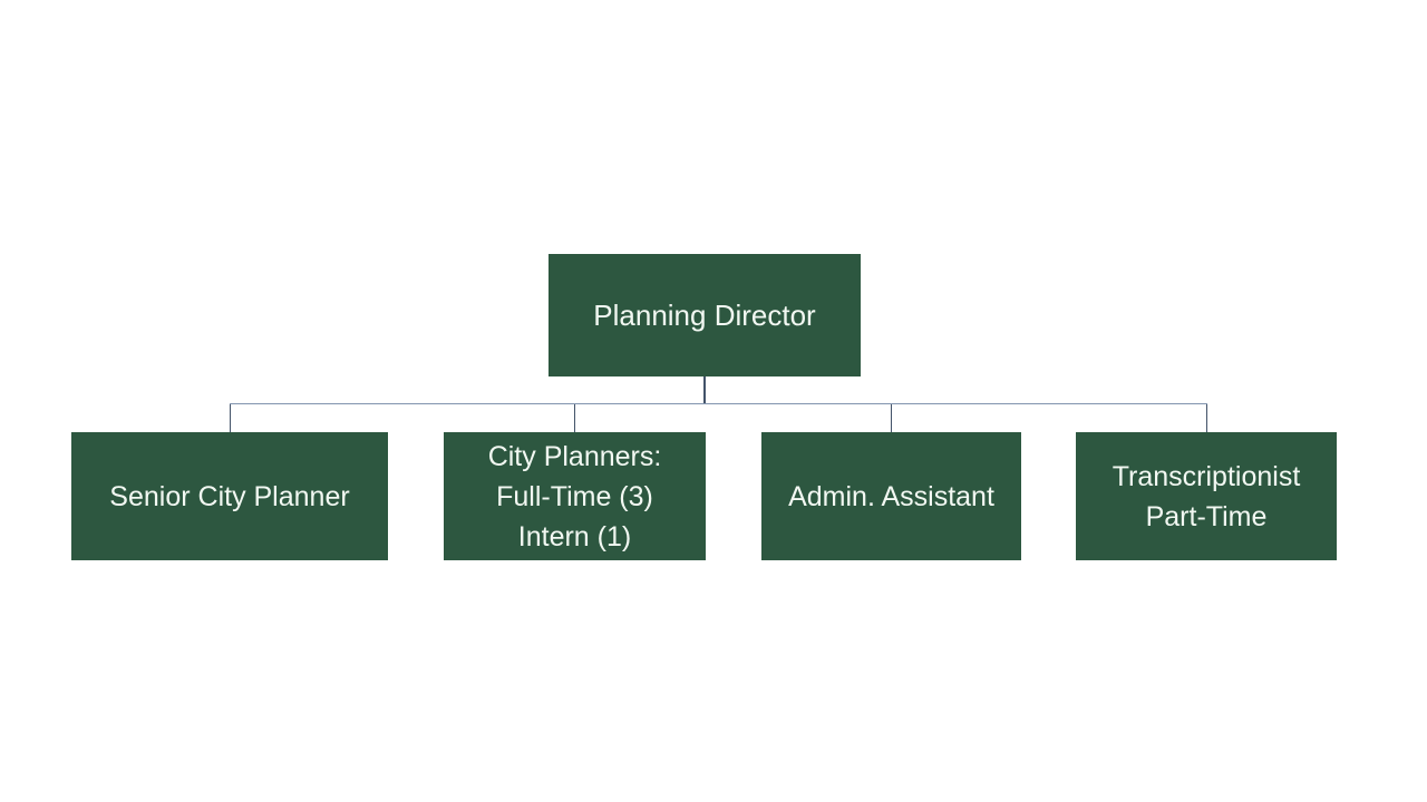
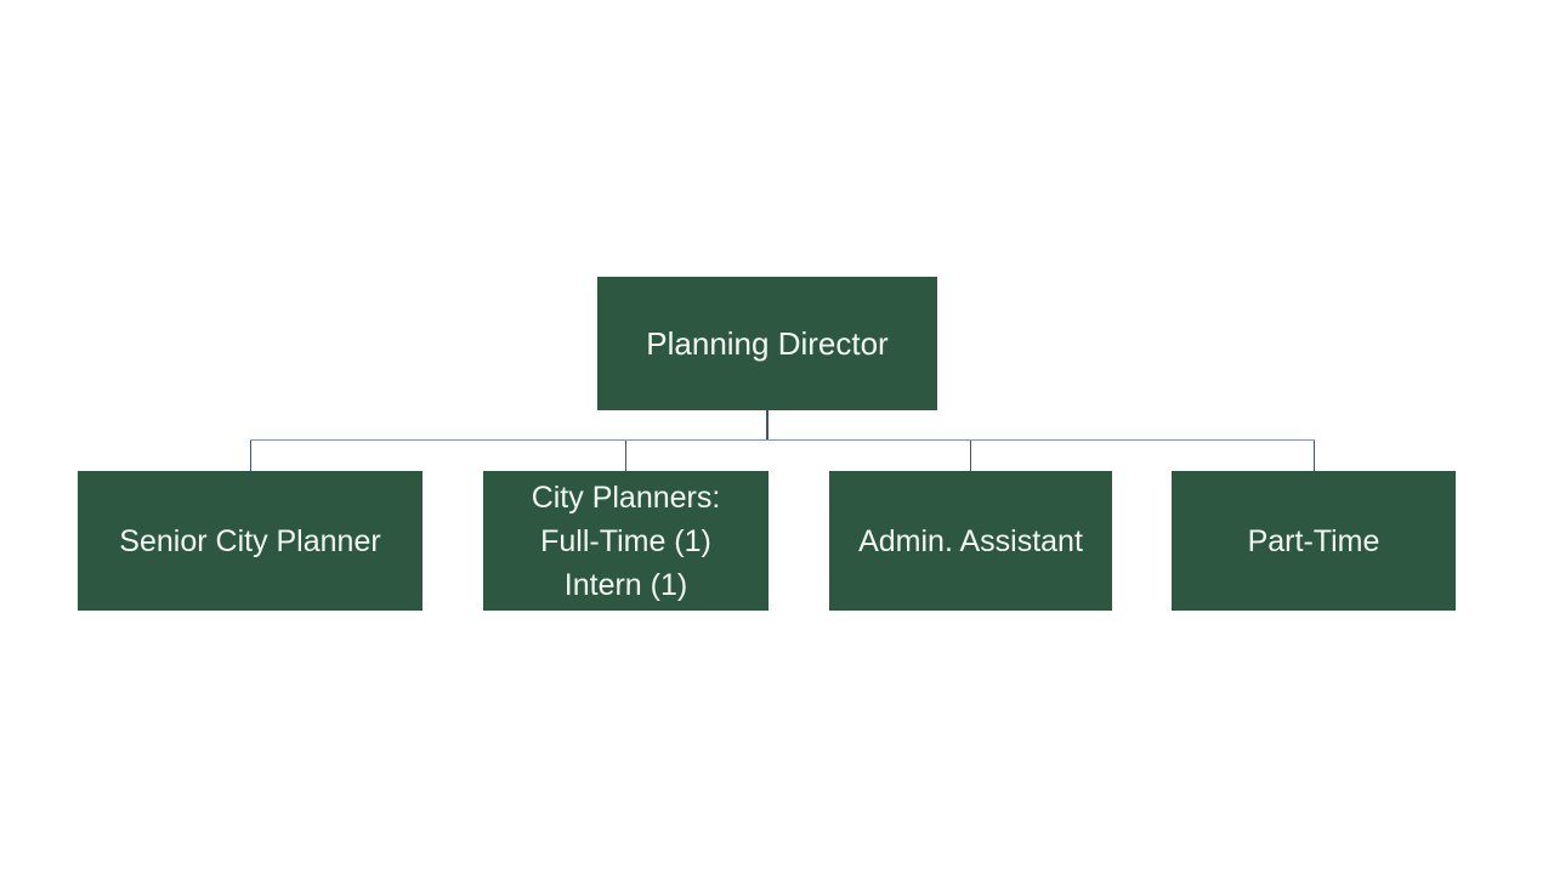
  Planning Director
  Senior City Planner
  City Planners:
- Full-Time (3)
+ Full-Time (1)
  Intern (1)
  Admin. Assistant
- Transcriptionist
  Part-Time
